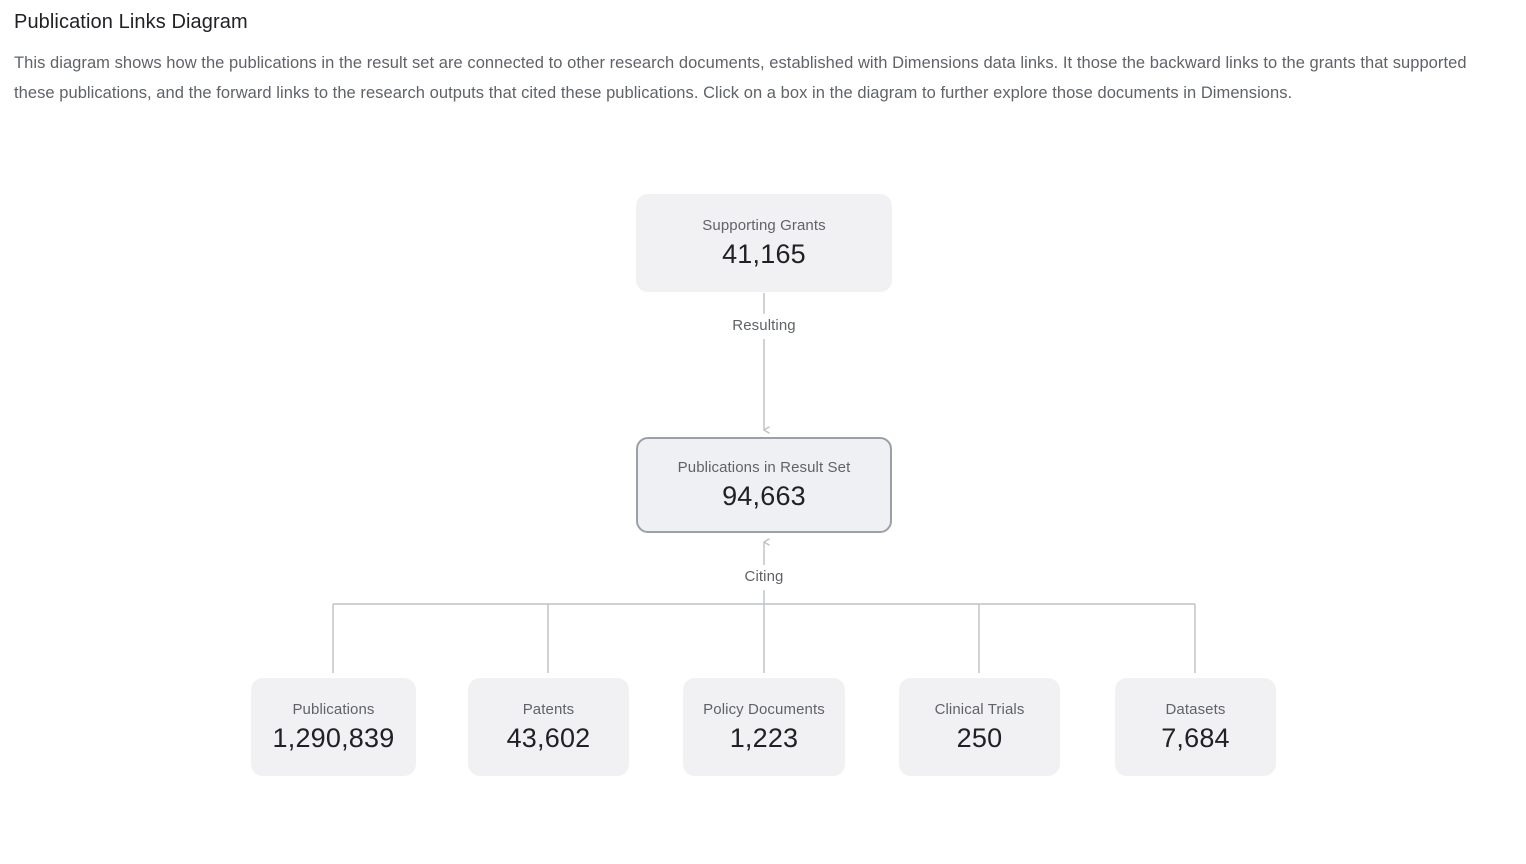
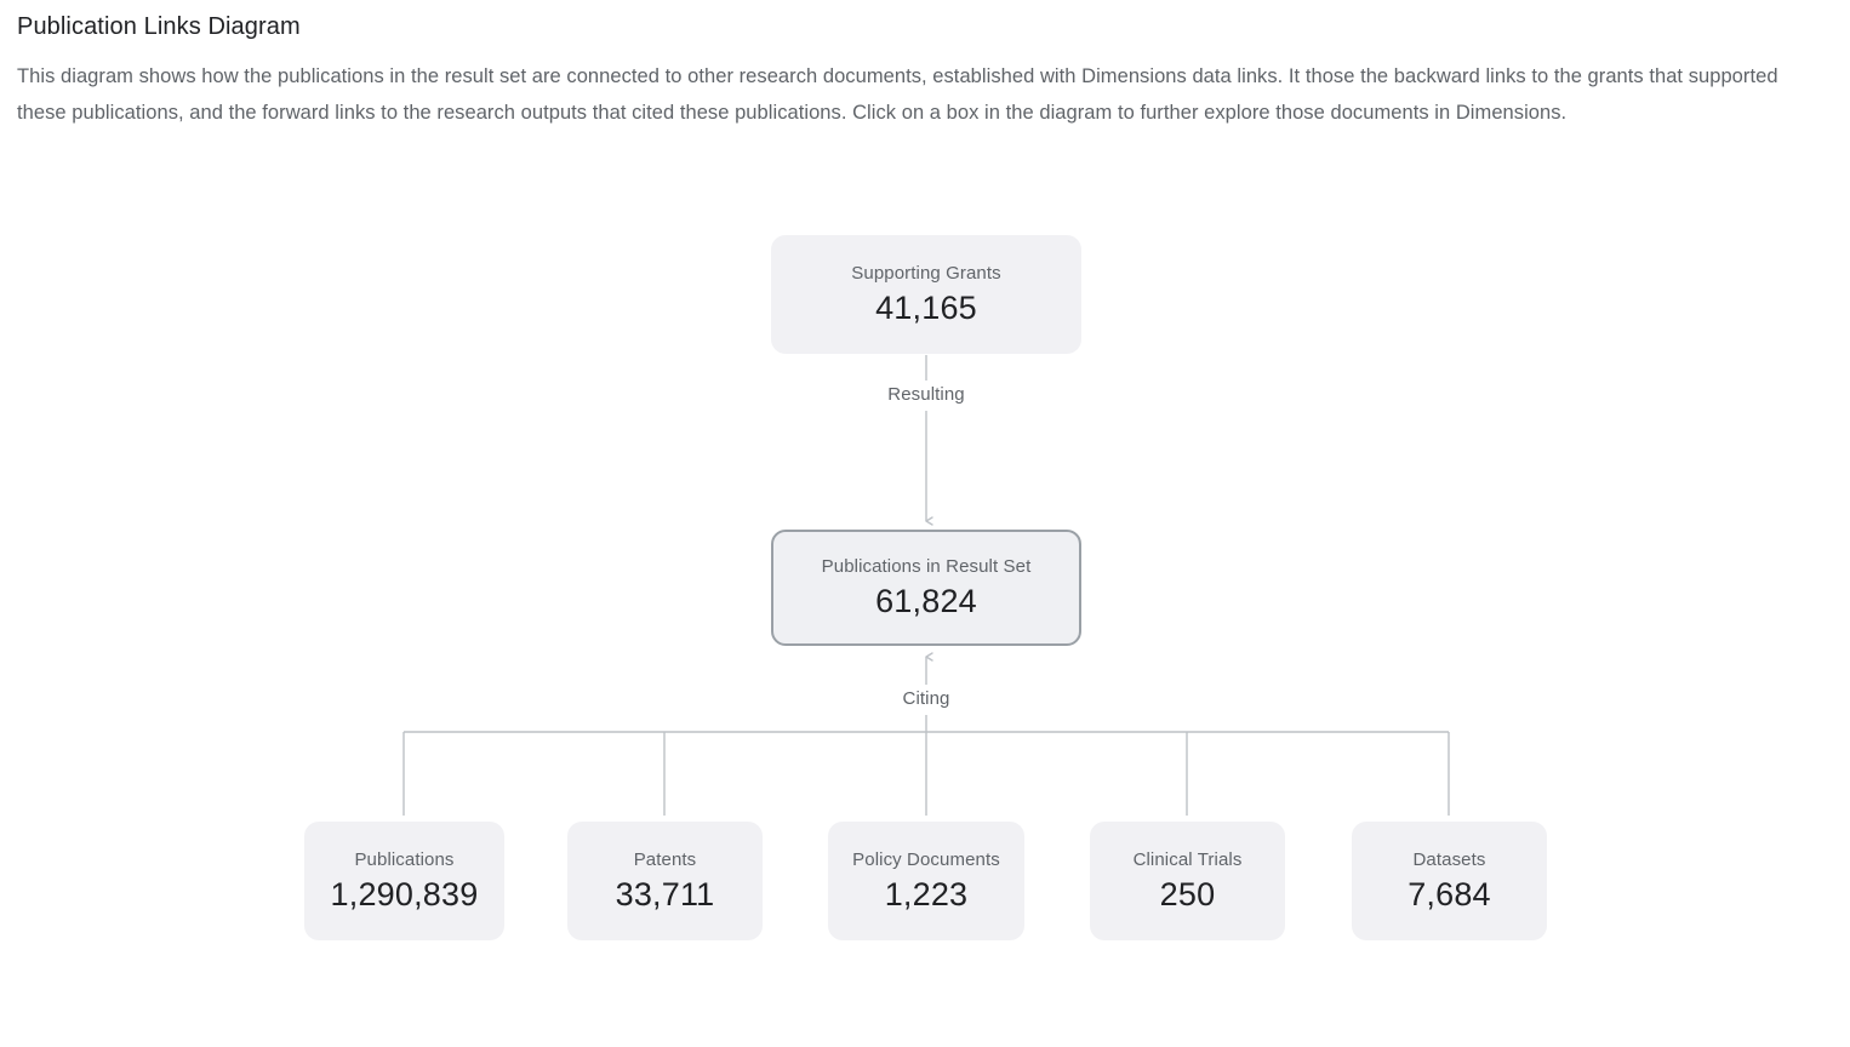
  Publication Links Diagram
  This diagram shows how the publications in the result set are connected to other research documents, established with Dimensions data links. It those the backward links to the grants that supported these publications, and the forward links to the research outputs that cited these publications. Click on a box in the diagram to further explore those documents in Dimensions.
  Resulting
  Citing
  Supporting Grants
  41,165
  Publications in Result Set
- 94,663
+ 61,824
  Publications
  1,290,839
  Patents
- 43,602
+ 33,711
  Policy Documents
  1,223
  Clinical Trials
  250
  Datasets
  7,684
